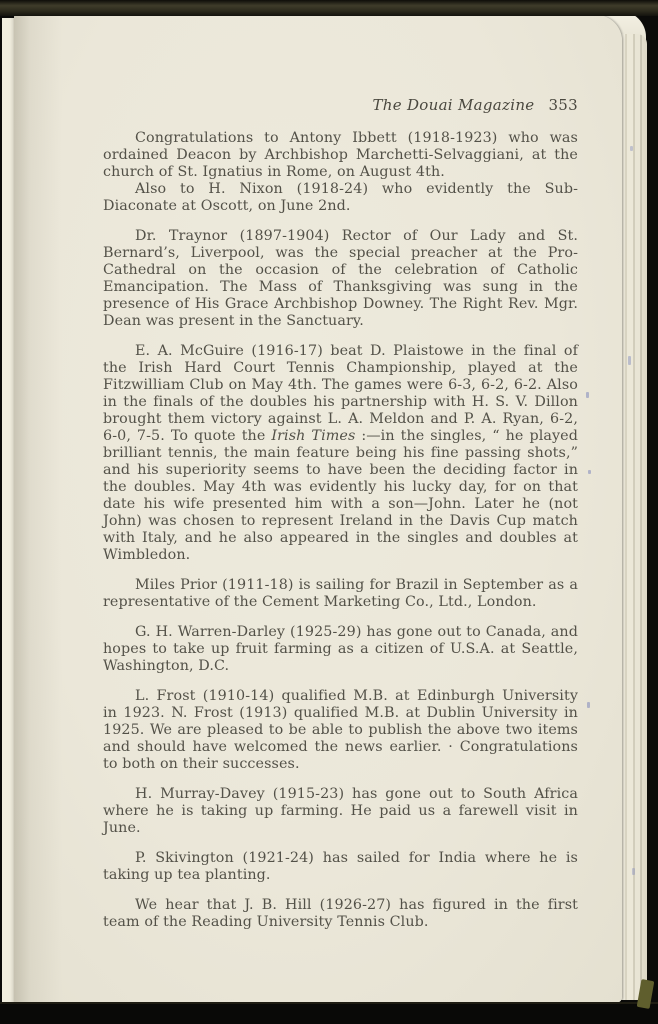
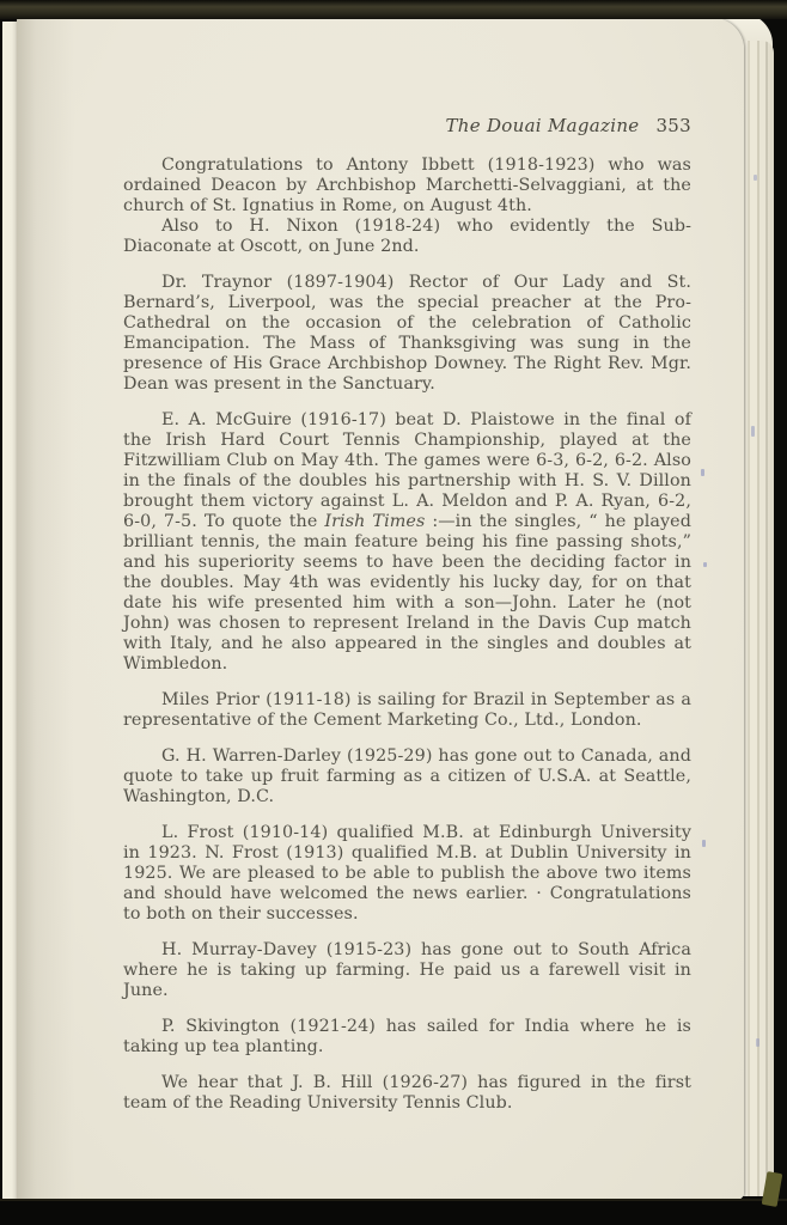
  The Douai Magazine 353
  Congratulations to Antony Ibbett (1918-1923) who was ordained Deacon by Archbishop Marchetti-Selvaggiani, at the church of St. Ignatius in Rome, on August 4th.
  Also to H. Nixon (1918-24) who evidently the Sub-Diaconate at Oscott, on June 2nd.
  Dr. Traynor (1897-1904) Rector of Our Lady and St. Bernard’s, Liverpool, was the special preacher at the Pro-Cathedral on the occasion of the celebration of Catholic Emancipation. The Mass of Thanksgiving was sung in the presence of His Grace Archbishop Downey. The Right Rev. Mgr. Dean was present in the Sanctuary.
  E. A. McGuire (1916-17) beat D. Plaistowe in the final of the Irish Hard Court Tennis Championship, played at the Fitzwilliam Club on May 4th. The games were 6-3, 6-2, 6-2. Also in the finals of the doubles his partnership with H. S. V. Dillon brought them victory against L. A. Meldon and P. A. Ryan, 6-2, 6-0, 7-5. To quote the Irish Times :—in the singles, “ he played brilliant tennis, the main feature being his fine passing shots,” and his superiority seems to have been the deciding factor in the doubles. May 4th was evidently his lucky day, for on that date his wife presented him with a son—John. Later he (not John) was chosen to represent Ireland in the Davis Cup match with Italy, and he also appeared in the singles and doubles at Wimbledon.
  Miles Prior (1911-18) is sailing for Brazil in September as a representative of the Cement Marketing Co., Ltd., London.
- G. H. Warren-Darley (1925-29) has gone out to Canada, and hopes to take up fruit farming as a citizen of U.S.A. at Seattle, Washington, D.C.
+ G. H. Warren-Darley (1925-29) has gone out to Canada, and quote to take up fruit farming as a citizen of U.S.A. at Seattle, Washington, D.C.
  L. Frost (1910-14) qualified M.B. at Edinburgh University in 1923. N. Frost (1913) qualified M.B. at Dublin University in 1925. We are pleased to be able to publish the above two items and should have welcomed the news earlier. · Congratulations to both on their successes.
  H. Murray-Davey (1915-23) has gone out to South Africa where he is taking up farming. He paid us a farewell visit in June.
  P. Skivington (1921-24) has sailed for India where he is taking up tea planting.
  We hear that J. B. Hill (1926-27) has figured in the first team of the Reading University Tennis Club.
